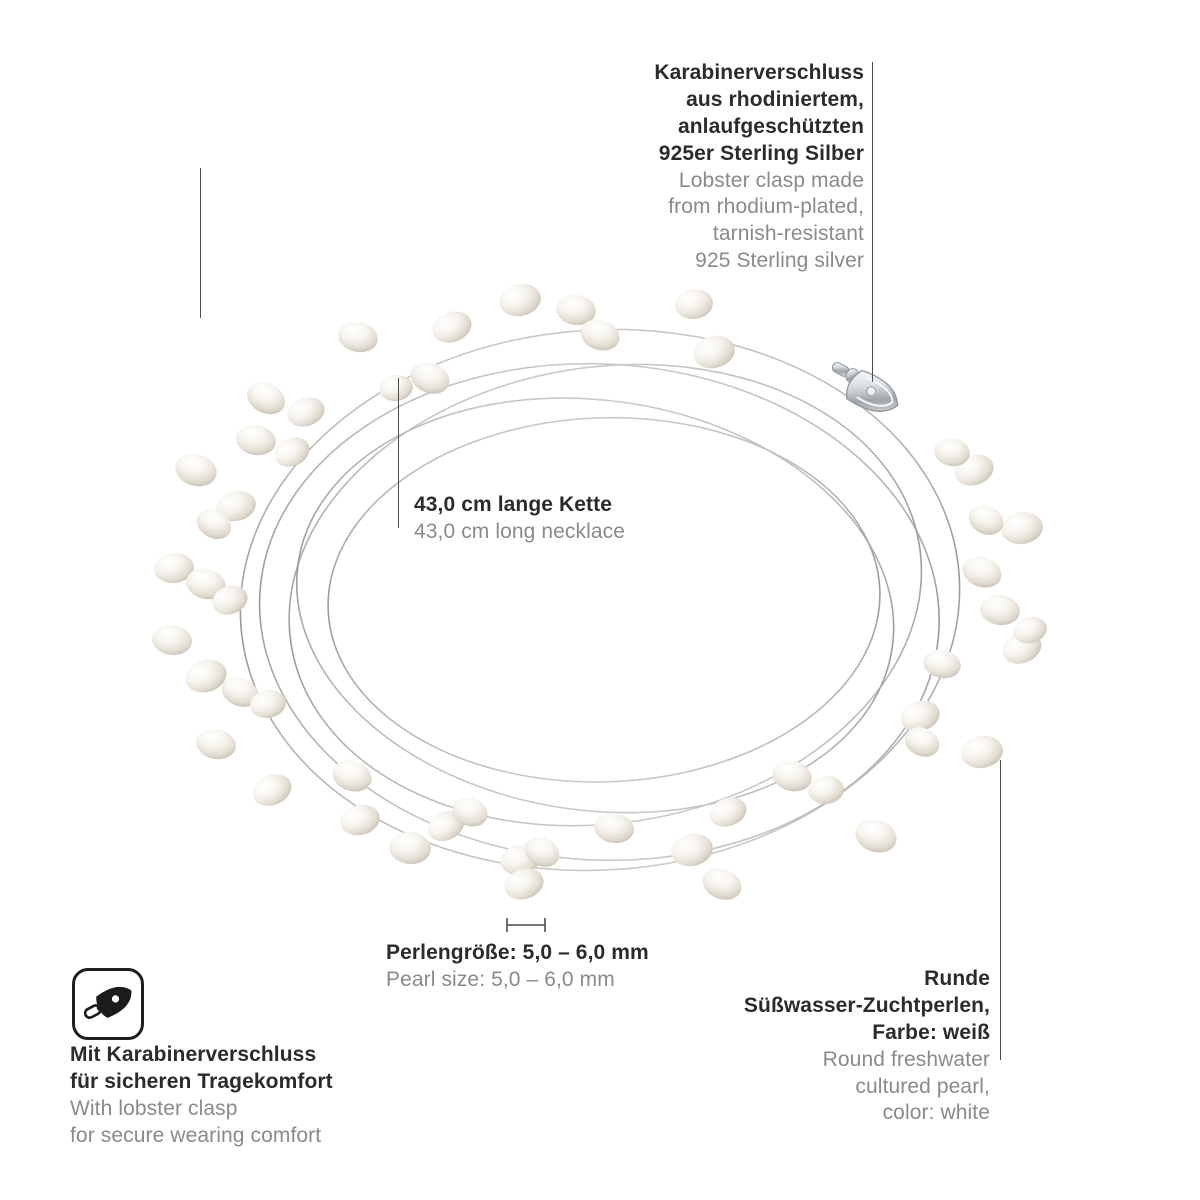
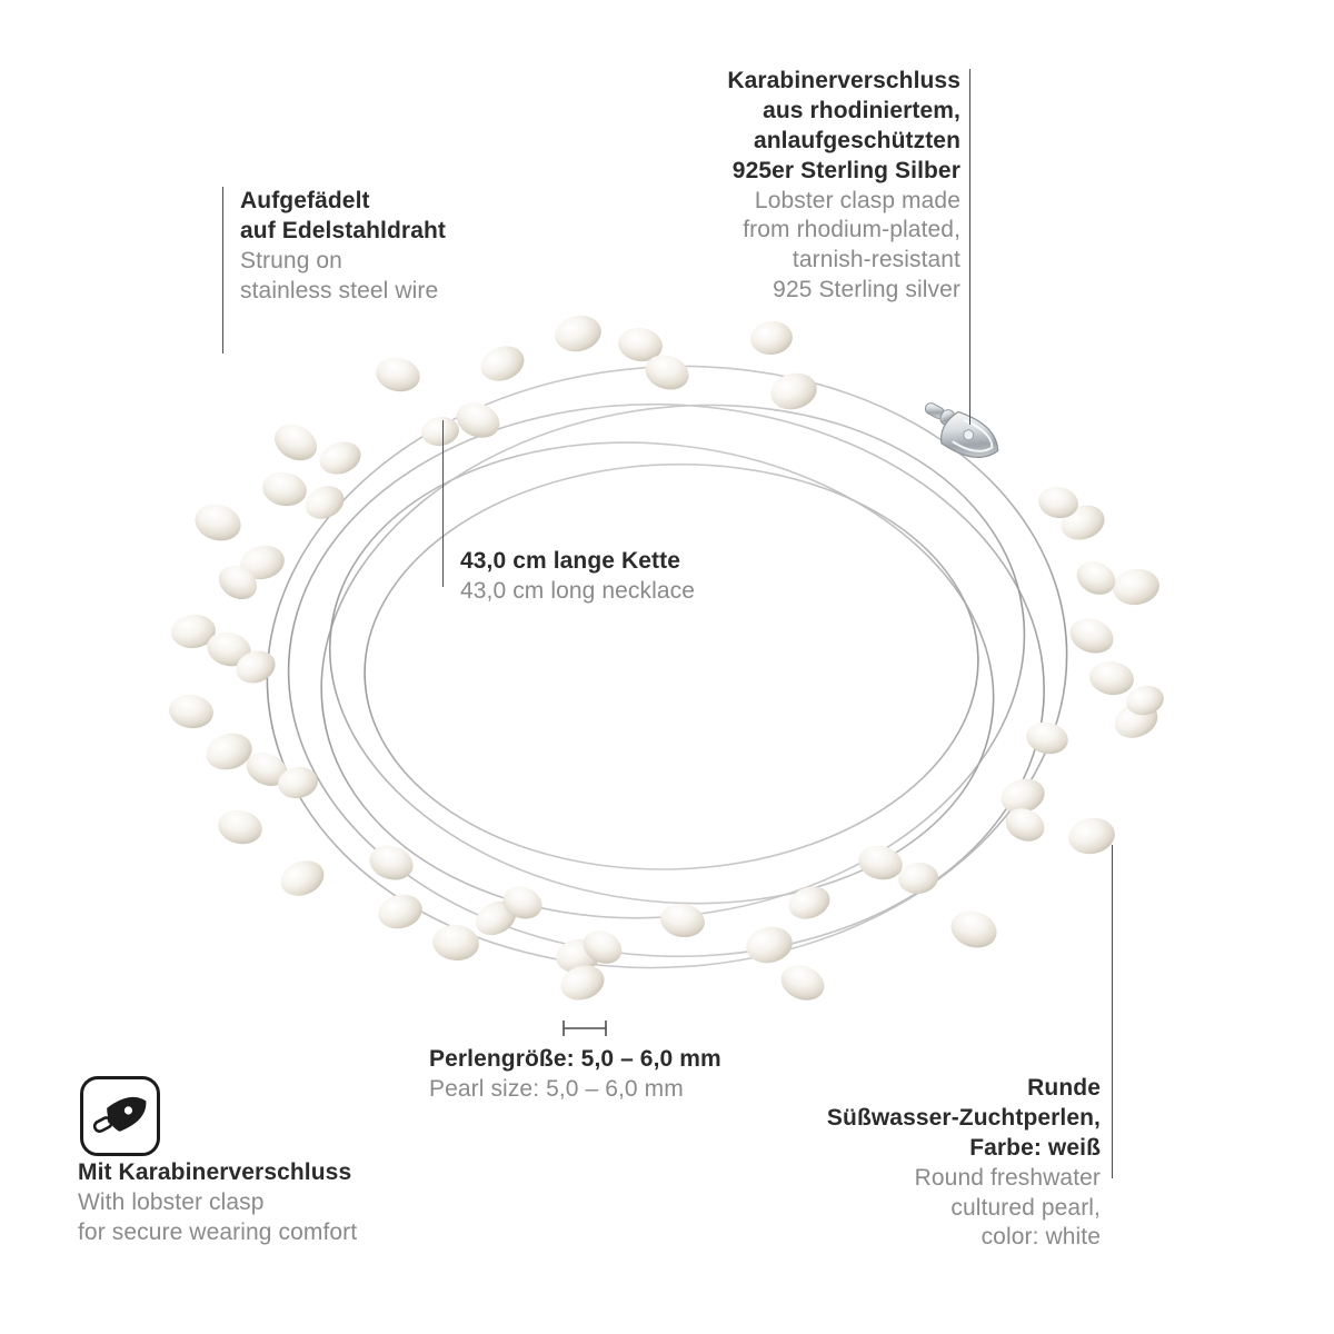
+ Aufgefädelt
+ auf Edelstahldraht
+ Strung on
+ stainless steel wire
  Karabinerverschluss
  aus rhodiniertem,
  anlaufgeschützten
  925er Sterling Silber
  Lobster clasp made
  from rhodium-plated,
  tarnish-resistant
  925 Sterling silver
  43,0 cm lange Kette
  43,0 cm long necklace
  Perlengröße: 5,0 – 6,0 mm
  Pearl size: 5,0 – 6,0 mm
  Runde
  Süßwasser-Zuchtperlen,
  Farbe: weiß
  Round freshwater
  cultured pearl,
  color: white
  Mit Karabinerverschluss
- für sicheren Tragekomfort
  With lobster clasp
  for secure wearing comfort
